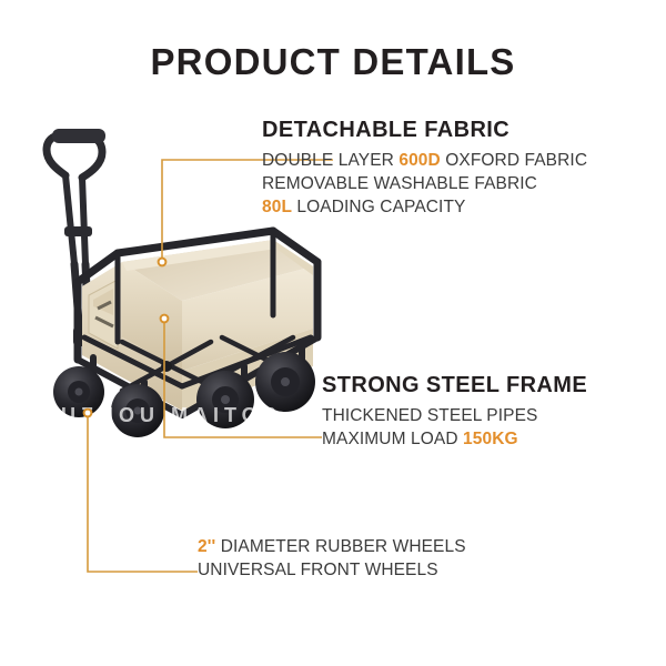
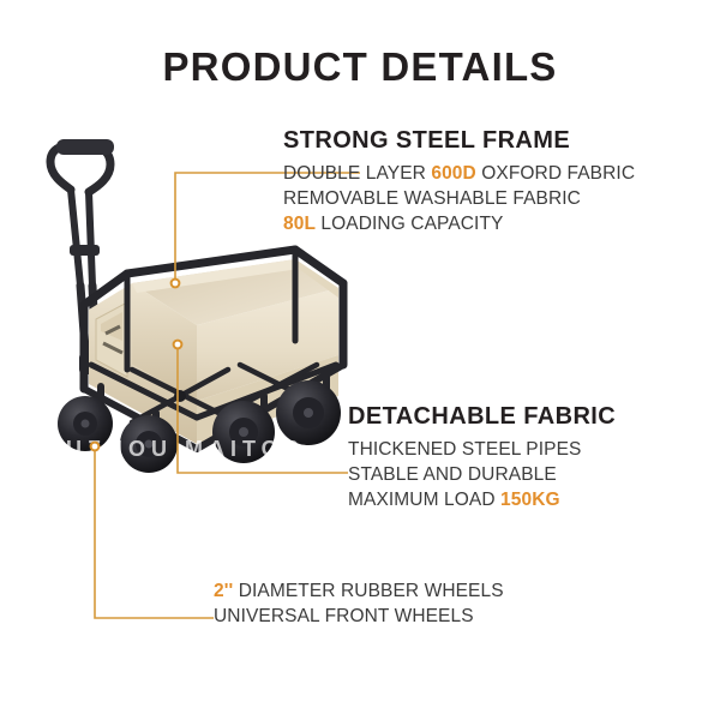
  PRODUCT DETAILS
  SUHOU MAITOP
- DETACHABLE FABRIC
+ STRONG STEEL FRAME
  DOUBLE LAYER 600D OXFORD FABRIC
  REMOVABLE WASHABLE FABRIC
  80L LOADING CAPACITY
- STRONG STEEL FRAME
+ DETACHABLE FABRIC
  THICKENED STEEL PIPES
+ STABLE AND DURABLE
  MAXIMUM LOAD 150KG
  2'' DIAMETER RUBBER WHEELS
  UNIVERSAL FRONT WHEELS
